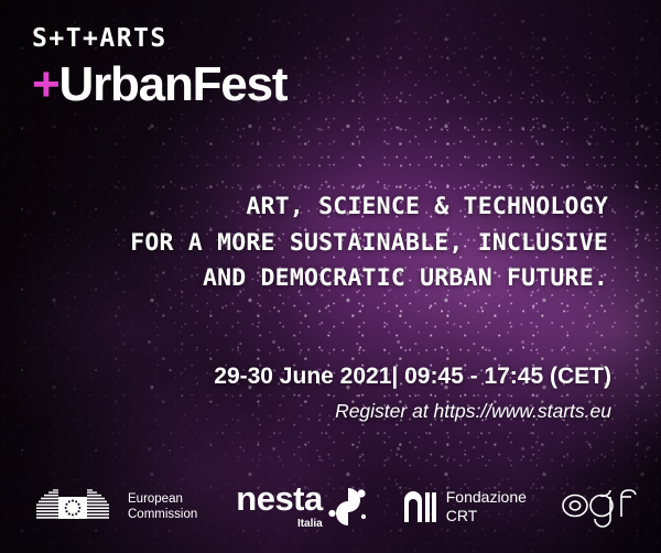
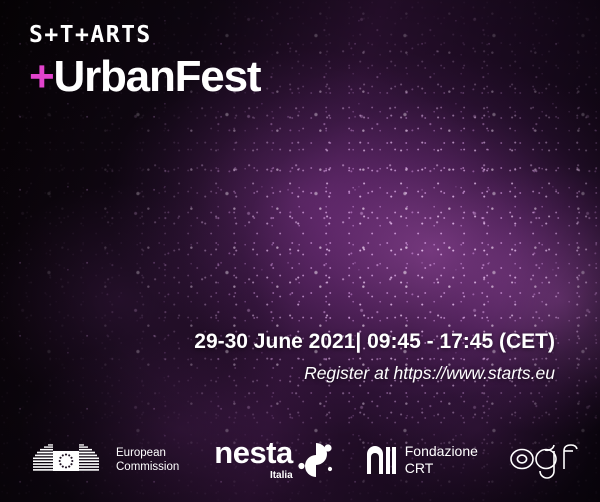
  S+T+ARTS
  +UrbanFest
- ART, SCIENCE & TECHNOLOGY
- FOR A MORE SUSTAINABLE, INCLUSIVE
- AND DEMOCRATIC URBAN FUTURE.
  29-30 June 2021| 09:45 - 17:45 (CET)
  Register at https://www.starts.eu
  European
  Commission
  nesta
  Italia
  Fondazione
  CRT
